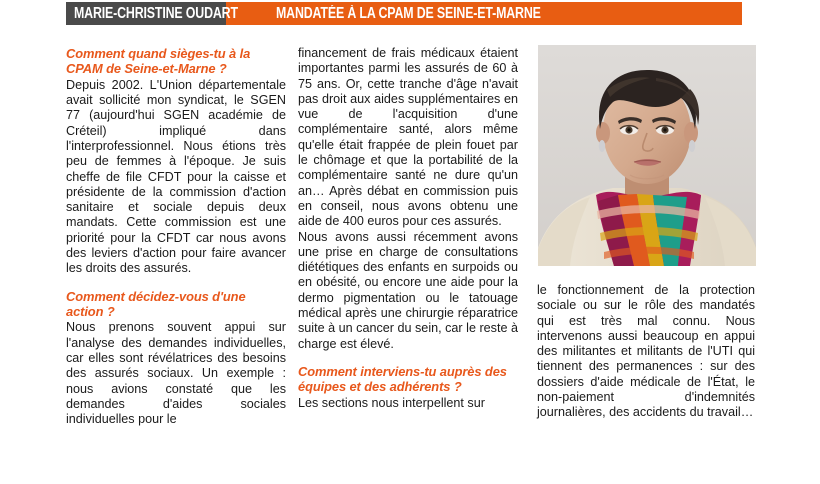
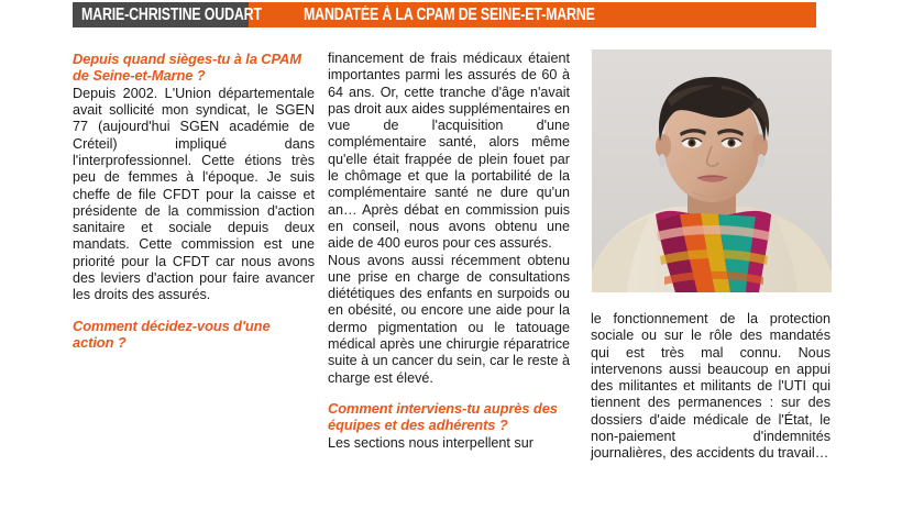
  MARIE-CHRISTINE OUDART
  MANDATÉE À LA CPAM DE SEINE-ET-MARNE
- Comment quand sièges-tu à la CPAM de Seine-et-Marne ?
+ Depuis quand sièges-tu à la CPAM de Seine-et-Marne ?
- Depuis 2002. L'Union départementale avait sollicité mon syndicat, le SGEN 77 (aujourd'hui SGEN académie de Créteil) impliqué dans l'interprofessionnel. Nous étions très peu de femmes à l'époque. Je suis cheffe de file CFDT pour la caisse et présidente de la commission d'action sanitaire et sociale depuis deux mandats. Cette commission est une priorité pour la CFDT car nous avons des leviers d'action pour faire avancer les droits des assurés.
+ Depuis 2002. L'Union départementale avait sollicité mon syndicat, le SGEN 77 (aujourd'hui SGEN académie de Créteil) impliqué dans l'interprofessionnel. Cette étions très peu de femmes à l'époque. Je suis cheffe de file CFDT pour la caisse et présidente de la commission d'action sanitaire et sociale depuis deux mandats. Cette commission est une priorité pour la CFDT car nous avons des leviers d'action pour faire avancer les droits des assurés.
  Comment décidez-vous d'une action ?
- Nous prenons souvent appui sur l'analyse des demandes individuelles, car elles sont révélatrices des besoins des assurés sociaux. Un exemple : nous avions constaté que les demandes d'aides sociales individuelles pour le
- financement de frais médicaux étaient importantes parmi les assurés de 60 à 75 ans. Or, cette tranche d'âge n'avait pas droit aux aides supplémentaires en vue de l'acquisition d'une complémentaire santé, alors même qu'elle était frappée de plein fouet par le chômage et que la portabilité de la complémentaire santé ne dure qu'un an… Après débat en commission puis en conseil, nous avons obtenu une aide de 400 euros pour ces assurés.
+ financement de frais médicaux étaient importantes parmi les assurés de 60 à 64 ans. Or, cette tranche d'âge n'avait pas droit aux aides supplémentaires en vue de l'acquisition d'une complémentaire santé, alors même qu'elle était frappée de plein fouet par le chômage et que la portabilité de la complémentaire santé ne dure qu'un an… Après débat en commission puis en conseil, nous avons obtenu une aide de 400 euros pour ces assurés.
- Nous avons aussi récemment avons une prise en charge de consultations diététiques des enfants en surpoids ou en obésité, ou encore une aide pour la dermo pigmentation ou le tatouage médical après une chirurgie réparatrice suite à un cancer du sein, car le reste à charge est élevé.
+ Nous avons aussi récemment obtenu une prise en charge de consultations diététiques des enfants en surpoids ou en obésité, ou encore une aide pour la dermo pigmentation ou le tatouage médical après une chirurgie réparatrice suite à un cancer du sein, car le reste à charge est élevé.
  Comment interviens-tu auprès des équipes et des adhérents ?
  Les sections nous interpellent sur
  le fonctionnement de la protection sociale ou sur le rôle des mandatés qui est très mal connu. Nous intervenons aussi beaucoup en appui des militantes et militants de l'UTI qui tiennent des permanences : sur des dossiers d'aide médicale de l'État, le non-paiement d'indemnités journalières, des accidents du travail…
